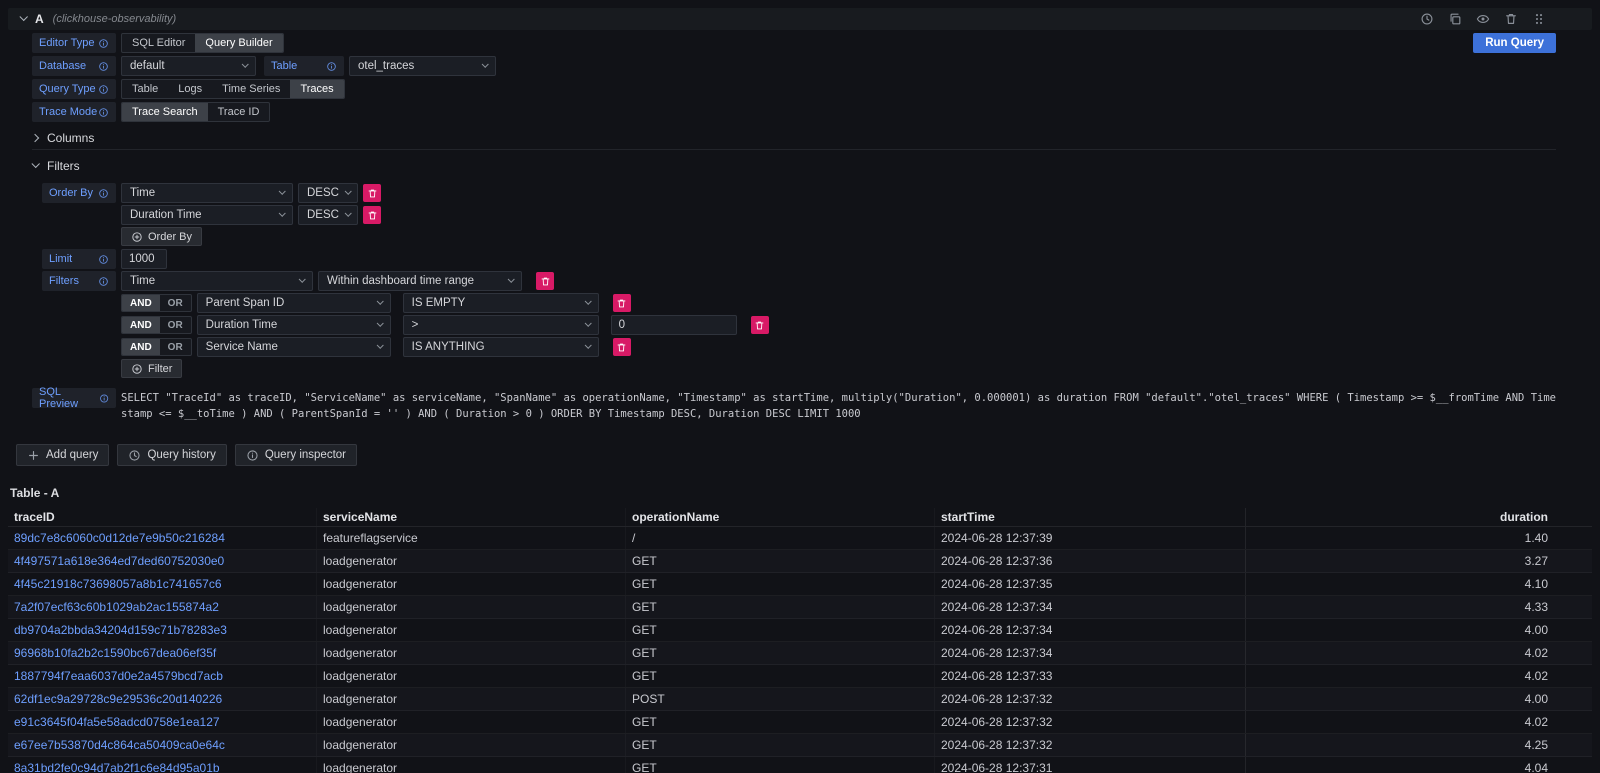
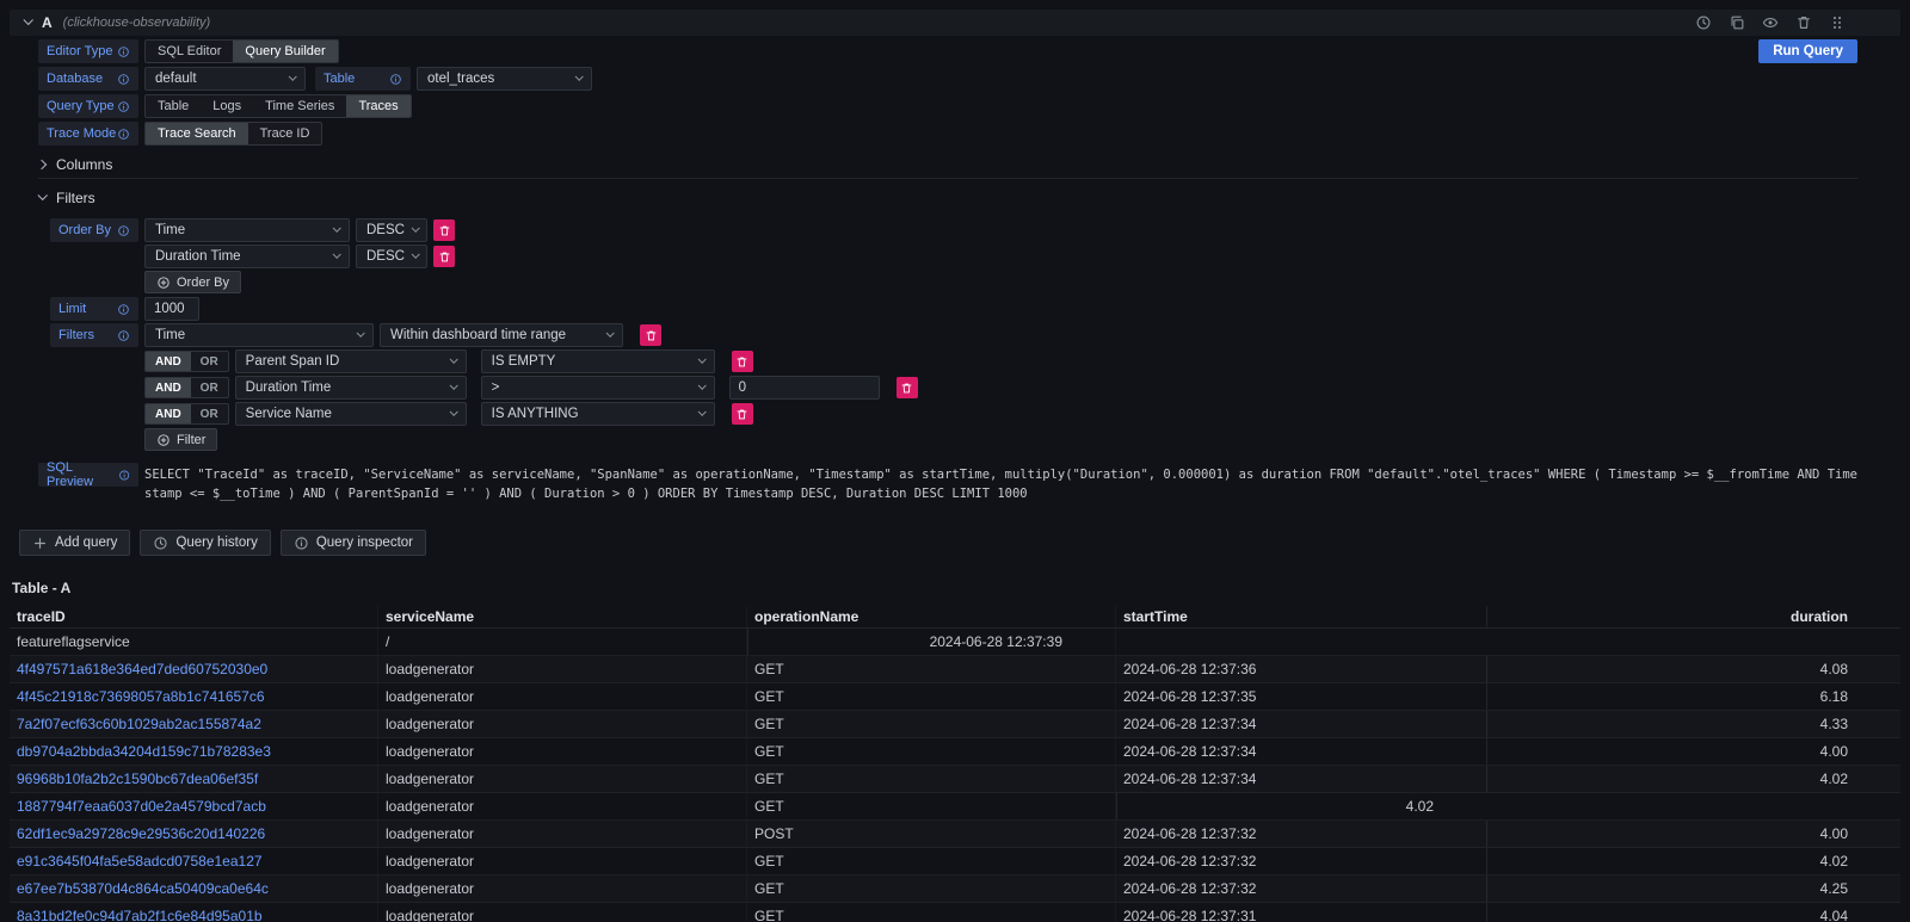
  A
  (clickhouse-observability)
  Run Query
  Editor Type
  SQL Editor
  Query Builder
  Database
  default
  Table
  otel_traces
  Query Type
  Table
  Logs
  Time Series
  Traces
  Trace Mode
  Trace Search
  Trace ID
  Columns
  Filters
  Order By
  Time
  DESC
  Duration Time
  DESC
  Order By
  Limit
  1000
  Filters
  Time
  Within dashboard time range
  AND
  OR
  Parent Span ID
  IS EMPTY
  AND
  OR
  Duration Time
  >
  0
  AND
  OR
  Service Name
  IS ANYTHING
  Filter
  SQL Preview
  SELECT "TraceId" as traceID, "ServiceName" as serviceName, "SpanName" as operationName, "Timestamp" as startTime, multiply("Duration", 0.000001) as duration FROM "default"."otel_traces" WHERE ( Timestamp >= $__fromTime AND Timestamp <= $__toTime ) AND ( ParentSpanId = '' ) AND ( Duration > 0 ) ORDER BY Timestamp DESC, Duration DESC LIMIT 1000
  Add query
  Query history
  Query inspector
  Table - A
  traceID
  serviceName
  operationName
  startTime
  duration
- 89dc7e8c6060c0d12de7e9b50c216284
  featureflagservice
  /
  2024-06-28 12:37:39
- 1.40
  4f497571a618e364ed7ded60752030e0
  loadgenerator
  GET
  2024-06-28 12:37:36
- 3.27
+ 4.08
  4f45c21918c73698057a8b1c741657c6
  loadgenerator
  GET
  2024-06-28 12:37:35
- 4.10
+ 6.18
  7a2f07ecf63c60b1029ab2ac155874a2
  loadgenerator
  GET
  2024-06-28 12:37:34
  4.33
  db9704a2bbda34204d159c71b78283e3
  loadgenerator
  GET
  2024-06-28 12:37:34
  4.00
  96968b10fa2b2c1590bc67dea06ef35f
  loadgenerator
  GET
  2024-06-28 12:37:34
  4.02
  1887794f7eaa6037d0e2a4579bcd7acb
  loadgenerator
  GET
- 2024-06-28 12:37:33
  4.02
  62df1ec9a29728c9e29536c20d140226
  loadgenerator
  POST
  2024-06-28 12:37:32
  4.00
  e91c3645f04fa5e58adcd0758e1ea127
  loadgenerator
  GET
  2024-06-28 12:37:32
  4.02
  e67ee7b53870d4c864ca50409ca0e64c
  loadgenerator
  GET
  2024-06-28 12:37:32
  4.25
  8a31bd2fe0c94d7ab2f1c6e84d95a01b
  loadgenerator
  GET
  2024-06-28 12:37:31
  4.04
